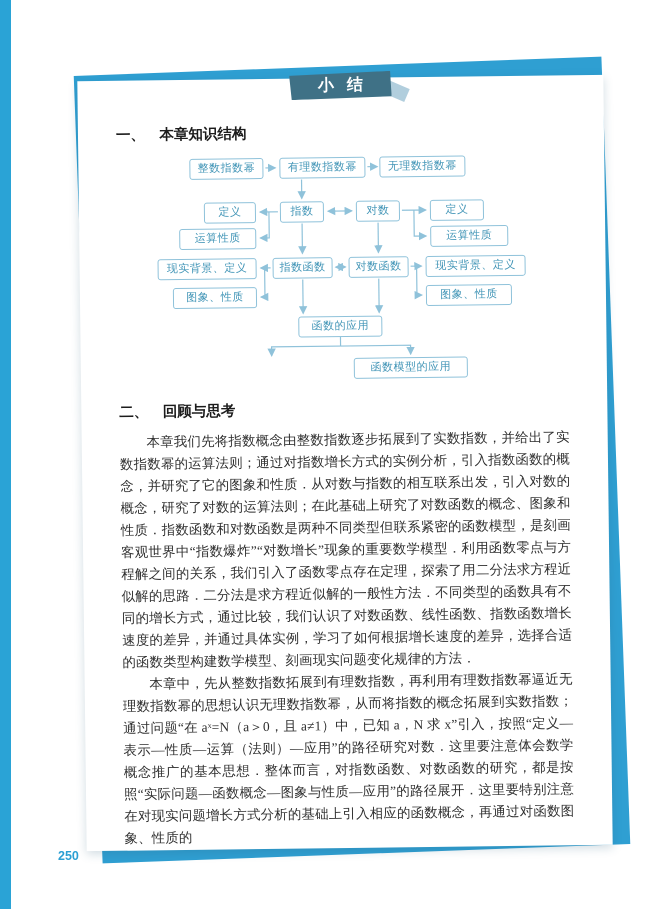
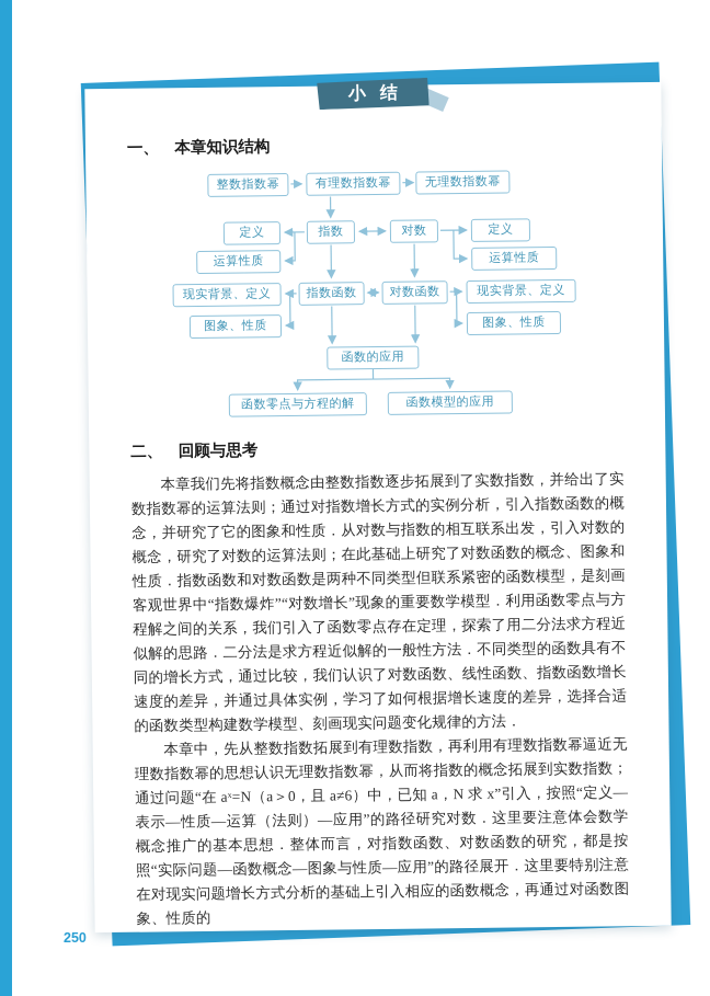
  小结
  一、 本章知识结构
  整数指数幂
  有理数指数幂
  无理数指数幂
  定义
  指数
  对数
  定义
  运算性质
  运算性质
  现实背景、定义
  指数函数
  对数函数
  现实背景、定义
  图象、性质
  图象、性质
  函数的应用
+ 函数零点与方程的解
  函数模型的应用
  二、 回顾与思考
  本章我们先将指数概念由整数指数逐步拓展到了实数指数，并给出了实数指数幂的运算法则；通过对指数增长方式的实例分析，引入指数函数的概念，并研究了它的图象和性质．从对数与指数的相互联系出发，引入对数的概念，研究了对数的运算法则；在此基础上研究了对数函数的概念、图象和性质．指数函数和对数函数是两种不同类型但联系紧密的函数模型，是刻画客观世界中“指数爆炸”“对数增长”现象的重要数学模型．利用函数零点与方程解之间的关系，我们引入了函数零点存在定理，探索了用二分法求方程近似解的思路．二分法是求方程近似解的一般性方法．不同类型的函数具有不同的增长方式，通过比较，我们认识了对数函数、线性函数、指数函数增长速度的差异，并通过具体实例，学习了如何根据增长速度的差异，选择合适的函数类型构建数学模型、刻画现实问题变化规律的方法．
- 本章中，先从整数指数拓展到有理数指数，再利用有理数指数幂逼近无理数指数幂的思想认识无理数指数幂，从而将指数的概念拓展到实数指数；通过问题“在 aˣ=N（a＞0，且 a≠1）中，已知 a，N 求 x”引入，按照“定义—表示—性质—运算（法则）—应用”的路径研究对数．这里要注意体会数学概念推广的基本思想．整体而言，对指数函数、对数函数的研究，都是按照“实际问题—函数概念—图象与性质—应用”的路径展开．这里要特别注意在对现实问题增长方式分析的基础上引入相应的函数概念，再通过对函数图象、性质的
+ 本章中，先从整数指数拓展到有理数指数，再利用有理数指数幂逼近无理数指数幂的思想认识无理数指数幂，从而将指数的概念拓展到实数指数；通过问题“在 aˣ=N（a＞0，且 a≠6）中，已知 a，N 求 x”引入，按照“定义—表示—性质—运算（法则）—应用”的路径研究对数．这里要注意体会数学概念推广的基本思想．整体而言，对指数函数、对数函数的研究，都是按照“实际问题—函数概念—图象与性质—应用”的路径展开．这里要特别注意在对现实问题增长方式分析的基础上引入相应的函数概念，再通过对函数图象、性质的
  250
